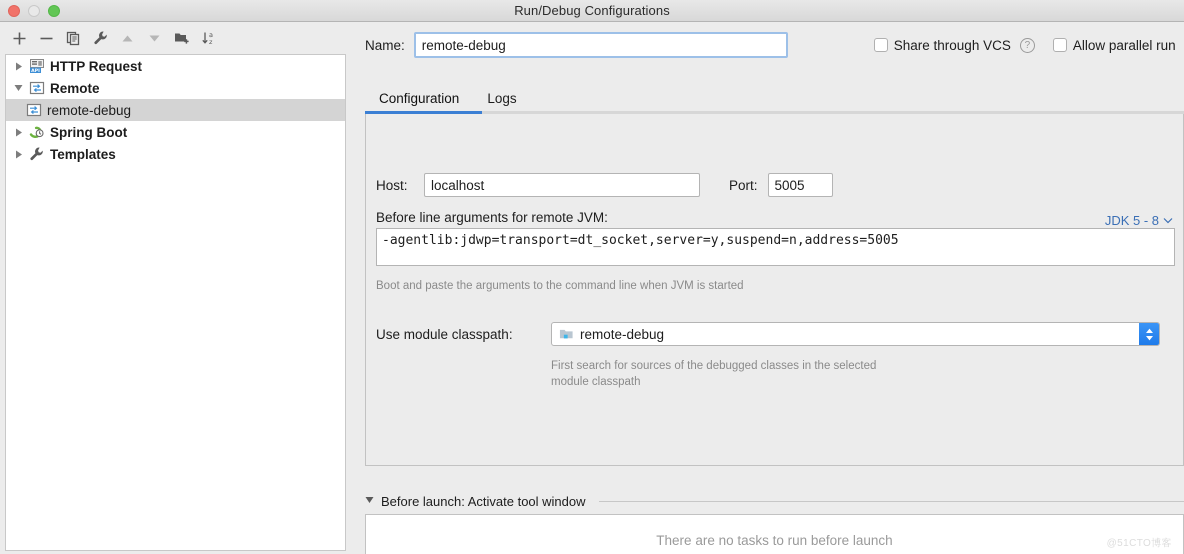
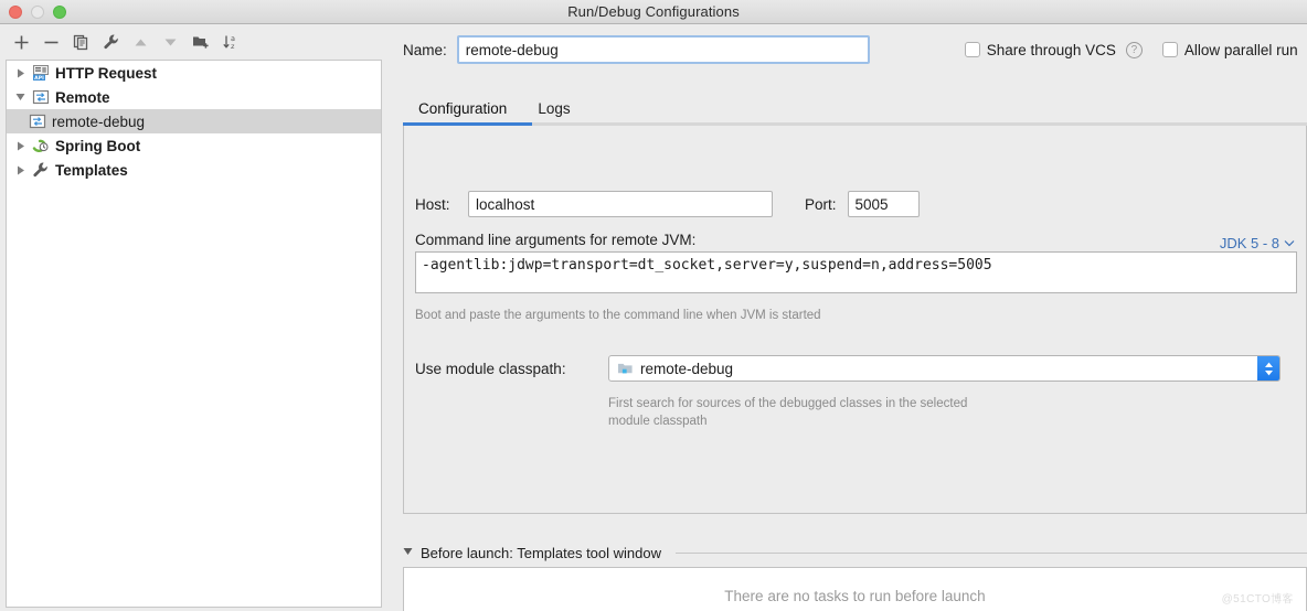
  Run/Debug Configurations
  a
  z
  HTTP Request
  Remote
  remote-debug
  Spring Boot
  Templates
  Name:
  remote-debug
  Share through VCS
  ?
  Allow parallel run
  Configuration
  Logs
  Host:
  localhost
  Port:
  5005
- Before line arguments for remote JVM:
+ Command line arguments for remote JVM:
  JDK 5 - 8
  -agentlib:jdwp=transport=dt_socket,server=y,suspend=n,address=5005
  Boot and paste the arguments to the command line when JVM is started
  Use module classpath:
  remote-debug
  First search for sources of the debugged classes in the selected
  module classpath
- Before launch: Activate tool window
+ Before launch: Templates tool window
  There are no tasks to run before launch
  @51CTO博客
